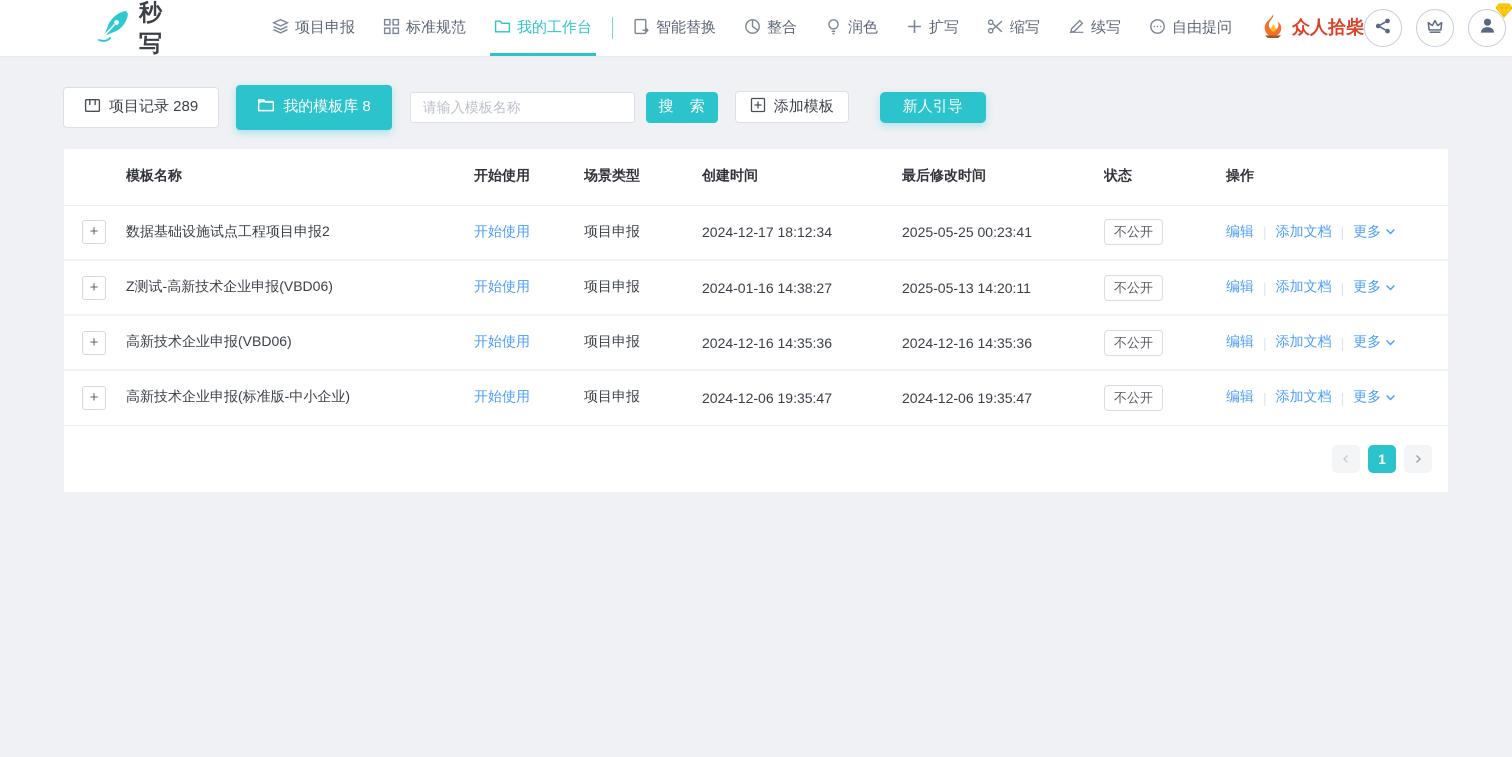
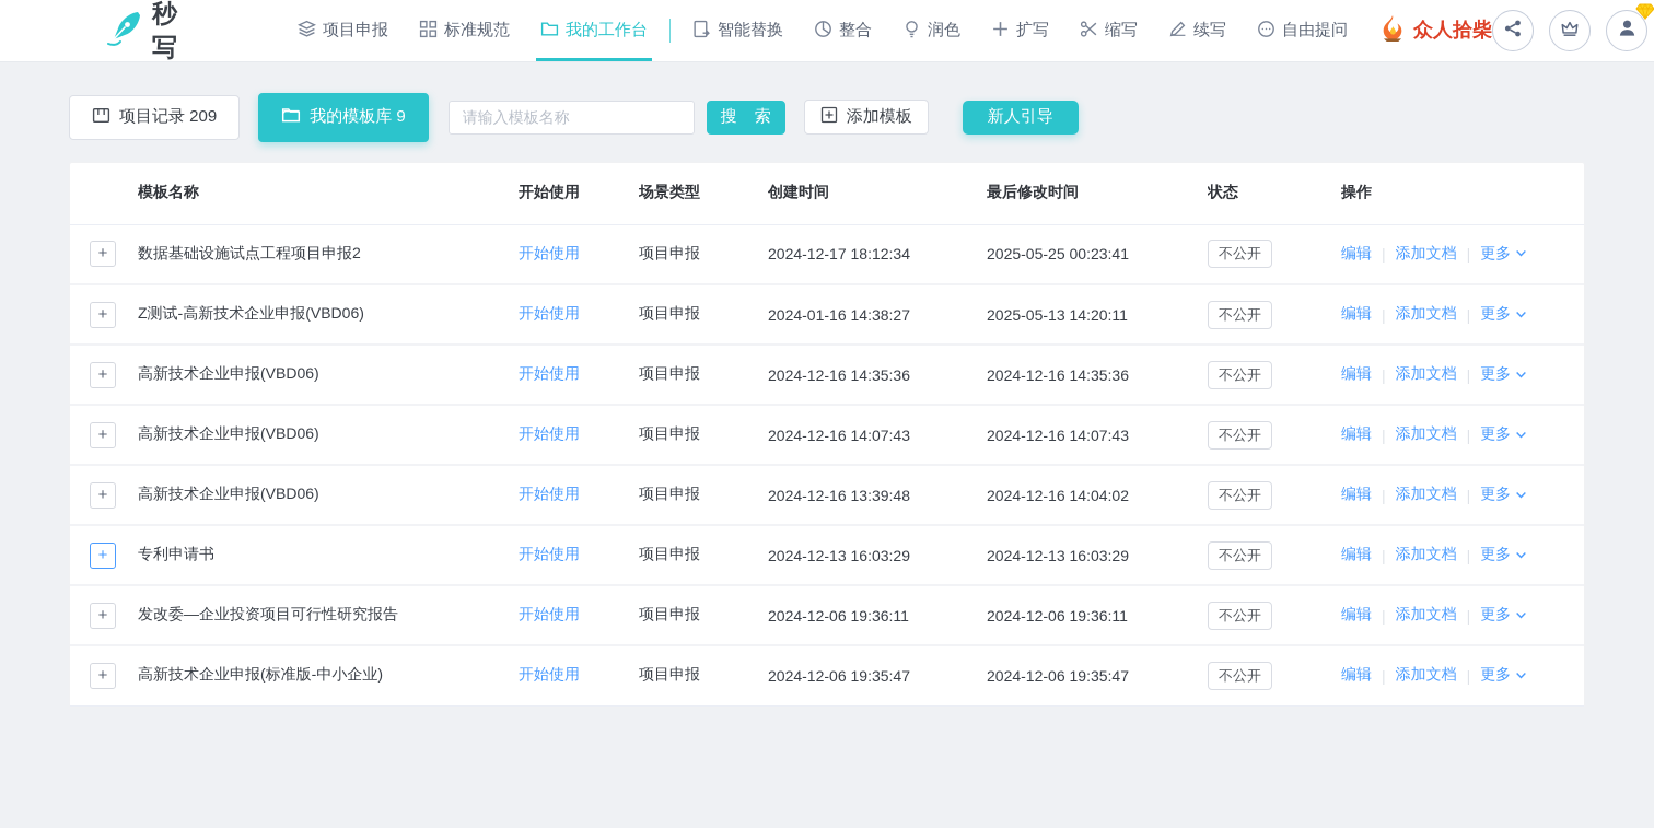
  秒写
  项目申报
  标准规范
  我的工作台
  智能替换
  整合
  润色
  扩写
  缩写
  续写
  自由提问
  众人拾柴
- 项目记录 289
+ 项目记录 209
- 我的模板库 8
+ 我的模板库 9
  请输入模板名称
  搜 索
  添加模板
  新人引导
  	模板名称	开始使用	场景类型	创建时间	最后修改时间	状态	操作
  +	数据基础设施试点工程项目申报2	开始使用	项目申报	2024-12-17 18:12:34	2025-05-25 00:23:41	不公开	编辑 | 添加文档 | 更多
  +	Z测试-高新技术企业申报(VBD06)	开始使用	项目申报	2024-01-16 14:38:27	2025-05-13 14:20:11	不公开	编辑 | 添加文档 | 更多
  +	高新技术企业申报(VBD06)	开始使用	项目申报	2024-12-16 14:35:36	2024-12-16 14:35:36	不公开	编辑 | 添加文档 | 更多
+ +	高新技术企业申报(VBD06)	开始使用	项目申报	2024-12-16 14:07:43	2024-12-16 14:07:43	不公开	编辑 | 添加文档 | 更多
+ +	高新技术企业申报(VBD06)	开始使用	项目申报	2024-12-16 13:39:48	2024-12-16 14:04:02	不公开	编辑 | 添加文档 | 更多
+ +	专利申请书	开始使用	项目申报	2024-12-13 16:03:29	2024-12-13 16:03:29	不公开	编辑 | 添加文档 | 更多
+ +	发改委—企业投资项目可行性研究报告	开始使用	项目申报	2024-12-06 19:36:11	2024-12-06 19:36:11	不公开	编辑 | 添加文档 | 更多
  +	高新技术企业申报(标准版-中小企业)	开始使用	项目申报	2024-12-06 19:35:47	2024-12-06 19:35:47	不公开	编辑 | 添加文档 | 更多
- 1
